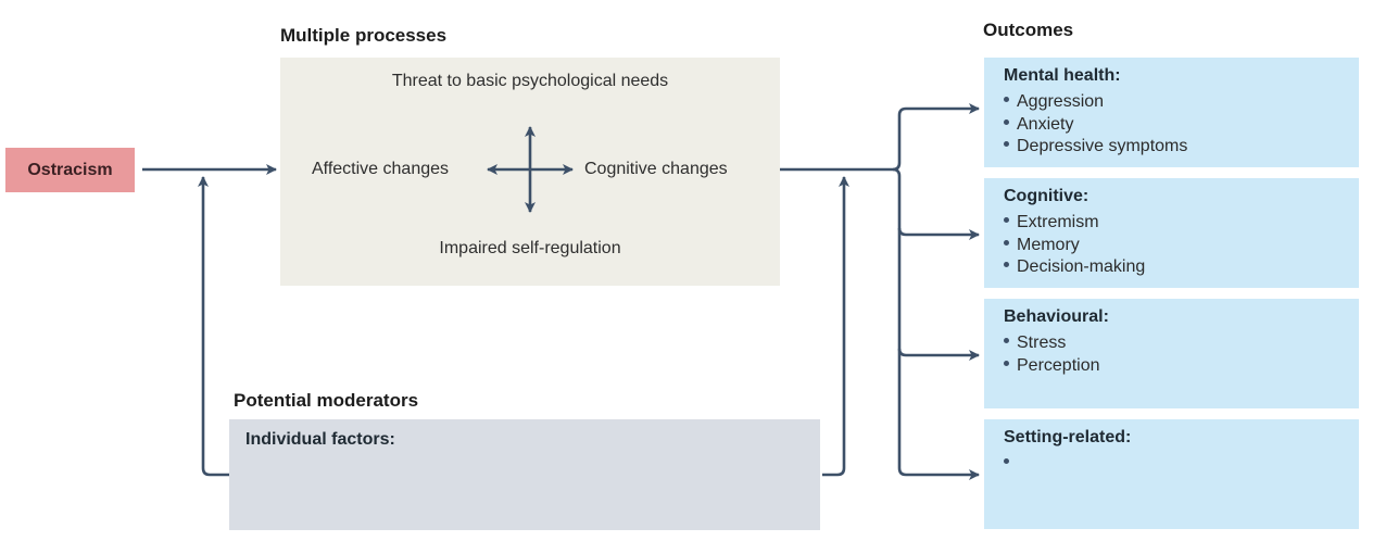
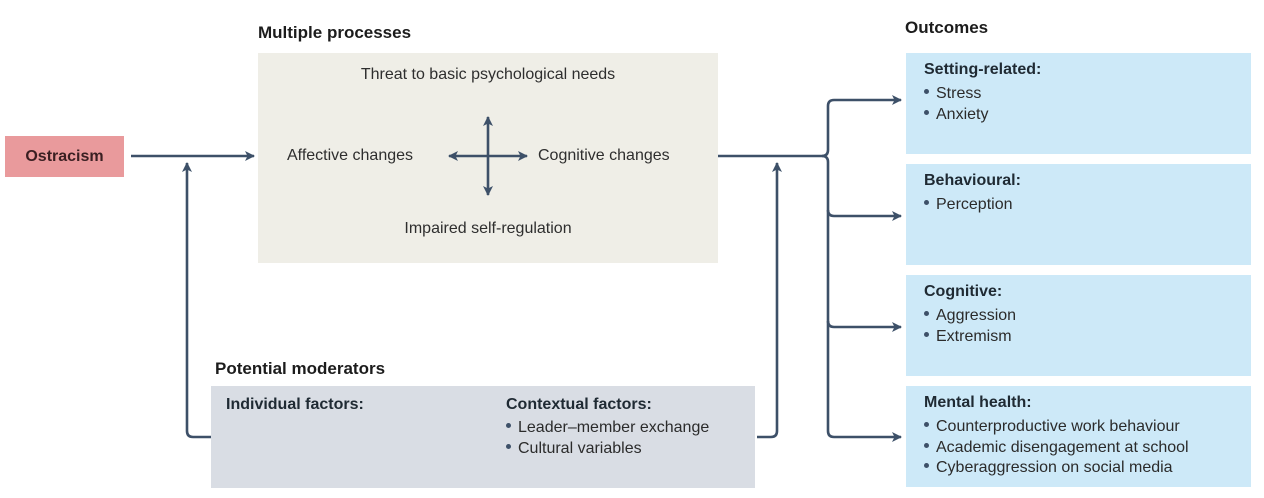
  Ostracism
  Multiple processes
  Threat to basic psychological needs
  Affective changes
  Cognitive changes
  Impaired self-regulation
  Potential moderators
  Individual factors:
+ Contextual factors:
+ Leader–member exchange
+ Cultural variables
  Outcomes
- Mental health:
+ Setting-related:
- Aggression
+ Stress
  Anxiety
- Depressive symptoms
- Cognitive:
+ Behavioural:
- Extremism
+ Perception
- Memory
- Decision-making
- Behavioural:
+ Cognitive:
- Stress
+ Aggression
- Perception
+ Extremism
- Setting-related:
+ Mental health:
+ Counterproductive work behaviour
+ Academic disengagement at school
+ Cyberaggression on social media
